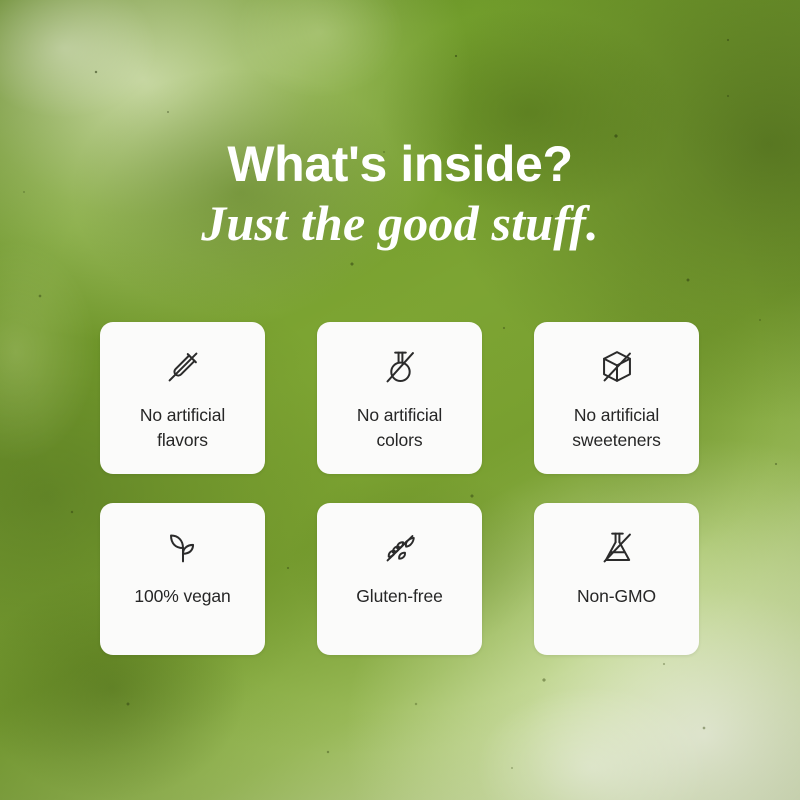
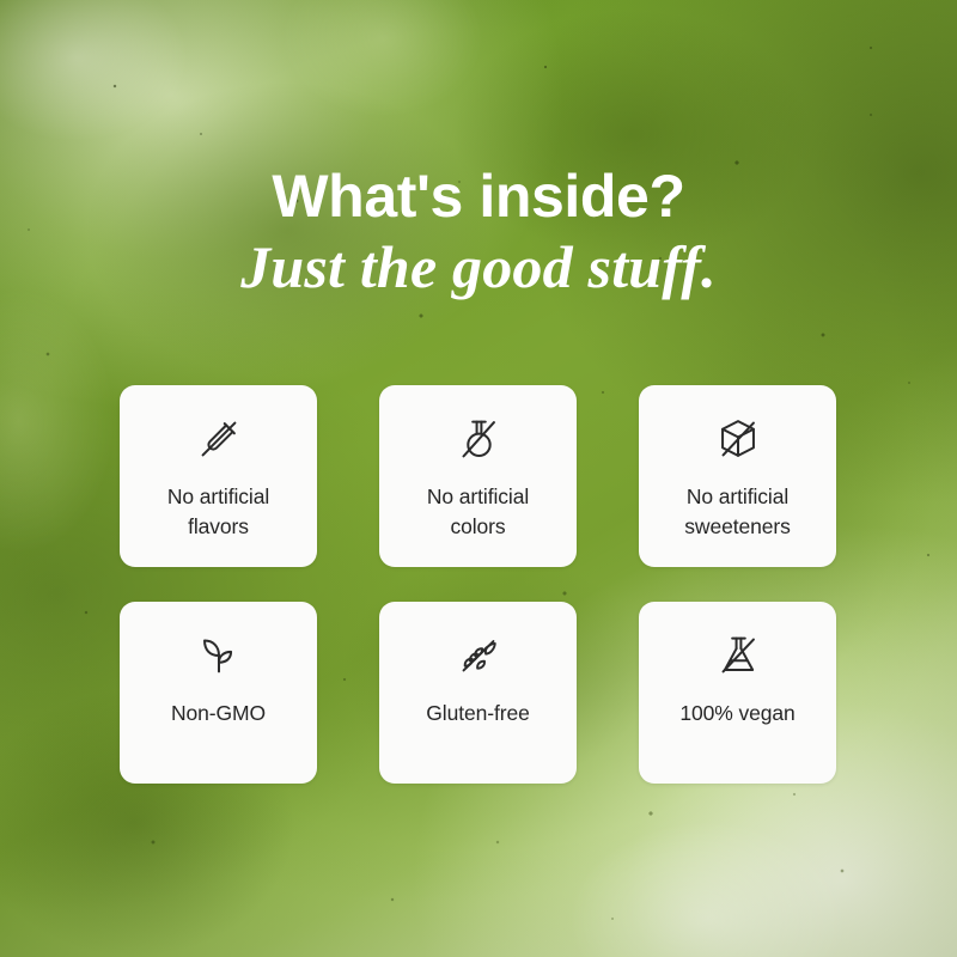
  What's inside?
  Just the good stuff.
  No artificial
  flavors
  No artificial
  colors
  No artificial
  sweeteners
- 100% vegan
+ Non-GMO
  Gluten-free
- Non-GMO
+ 100% vegan
